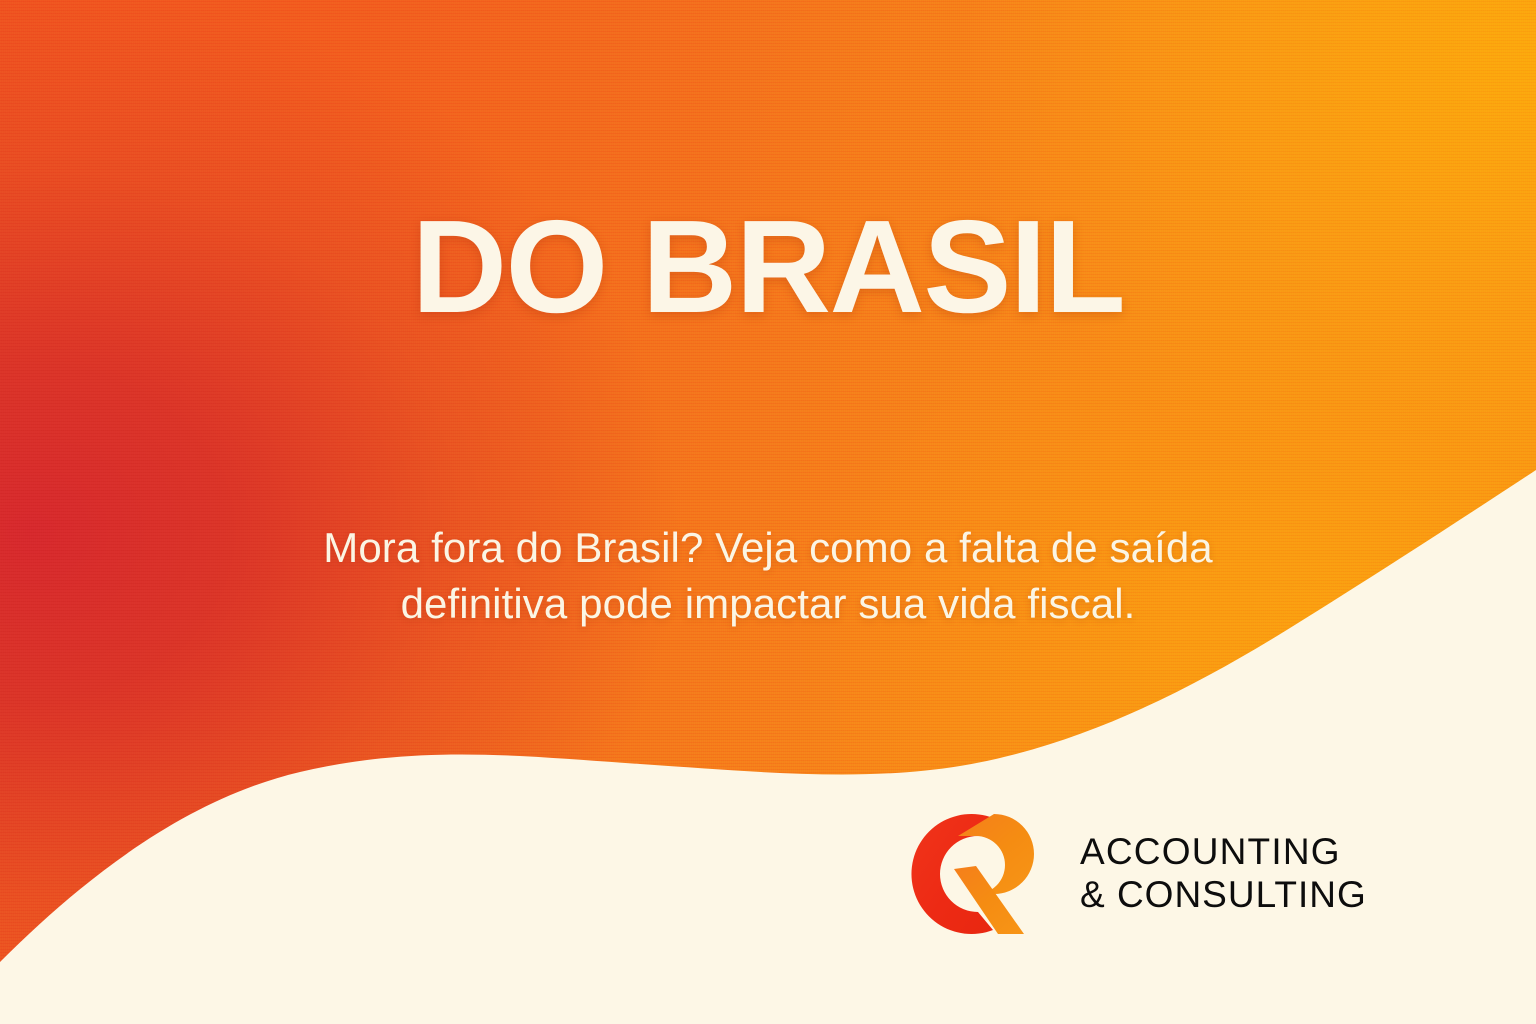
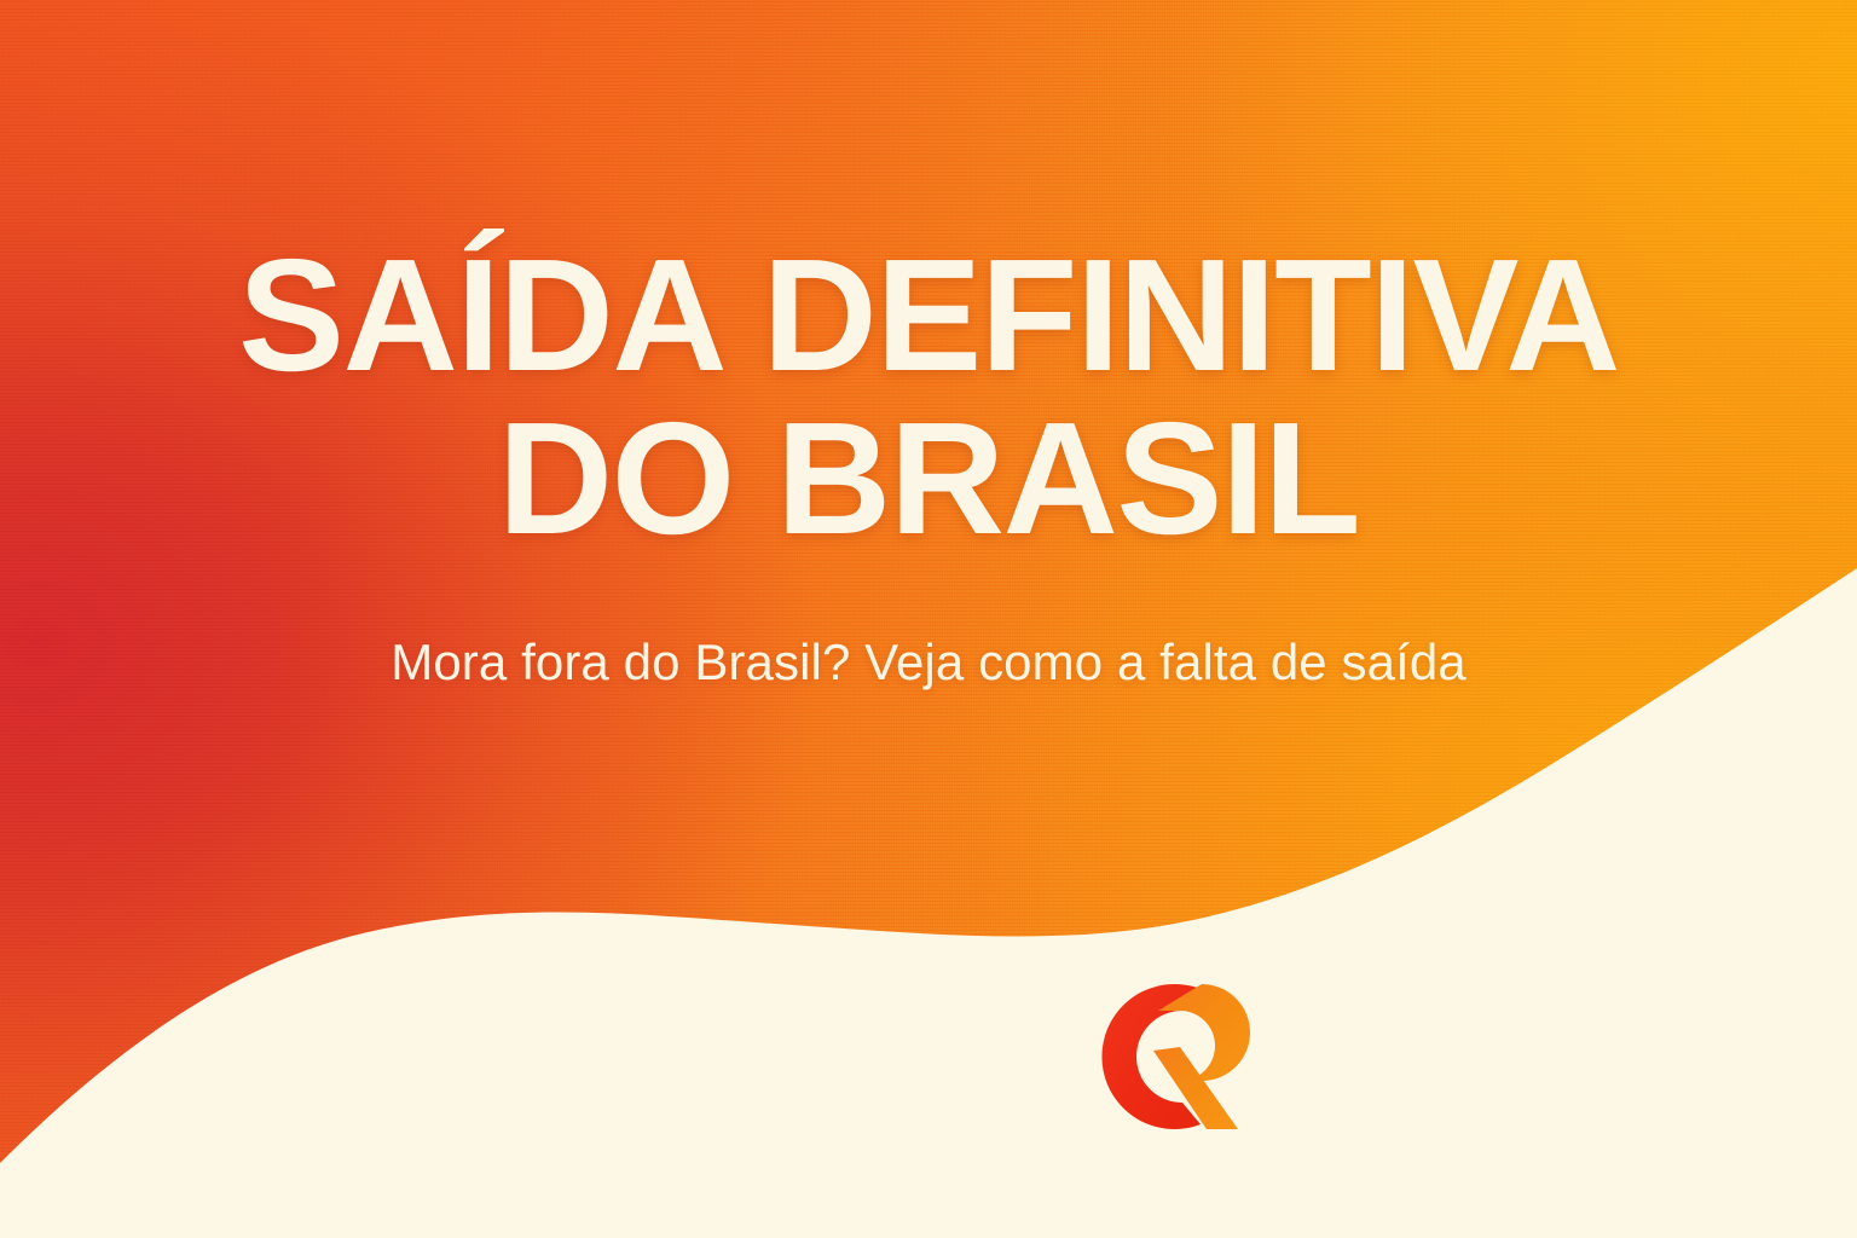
+ SAÍDA DEFINITIVA
  DO BRASIL
  Mora fora do Brasil? Veja como a falta de saída
- definitiva pode impactar sua vida fiscal.
- ACCOUNTING
- & CONSULTING
